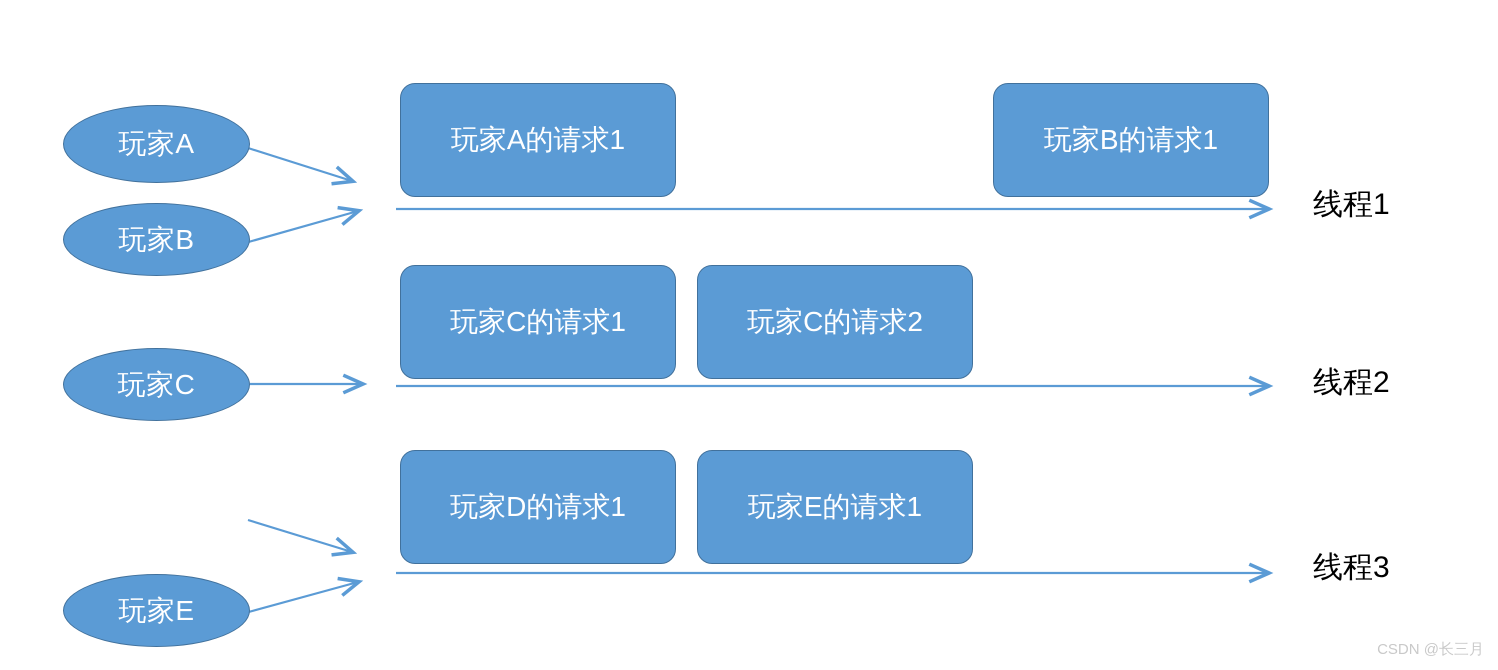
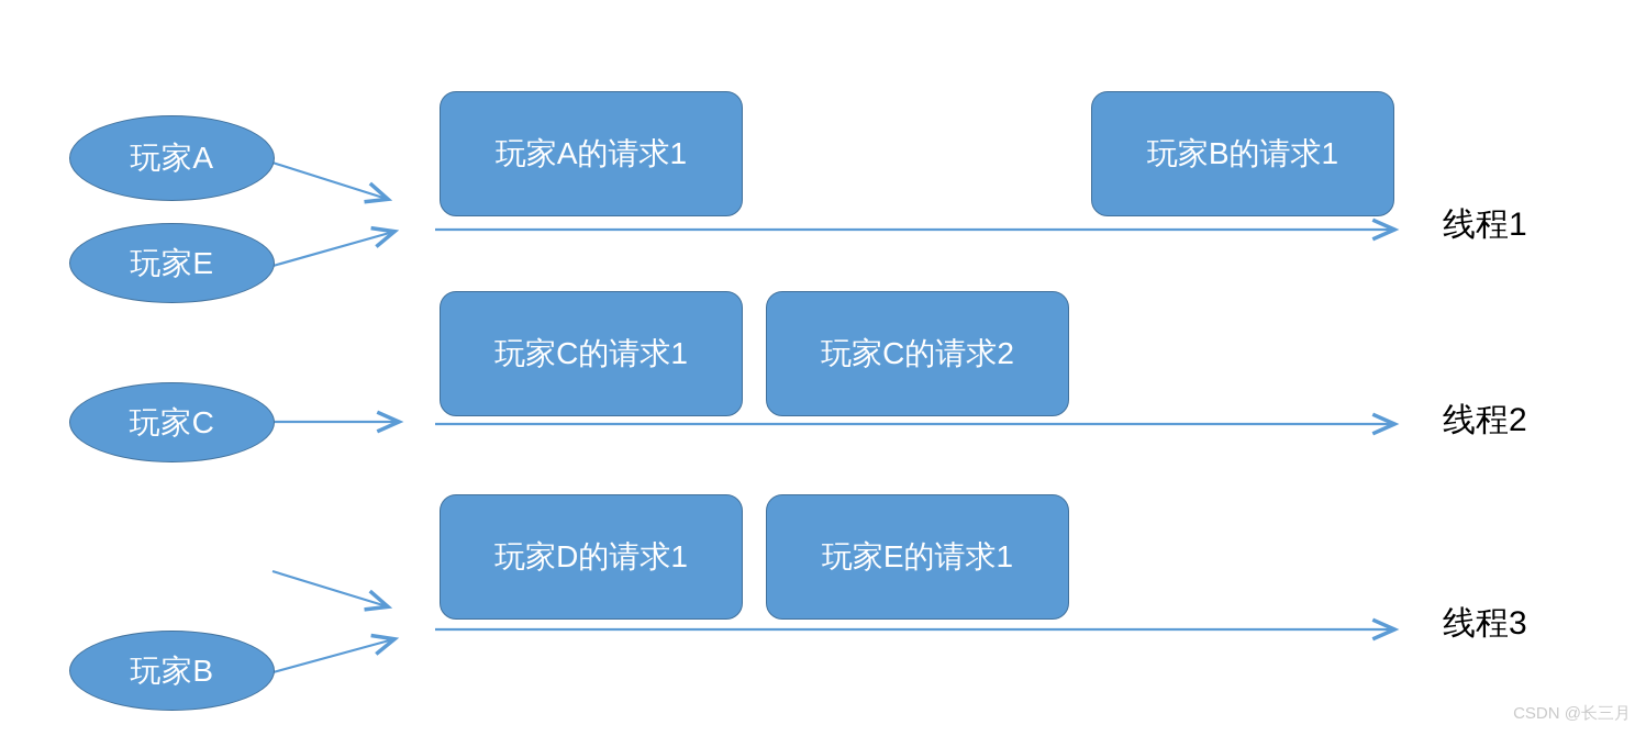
  玩家A
- 玩家B
+ 玩家E
  玩家C
- 玩家E
+ 玩家B
  玩家A的请求1
  玩家B的请求1
  玩家C的请求1
  玩家C的请求2
  玩家D的请求1
  玩家E的请求1
  线程1
  线程2
  线程3
  CSDN @长三月
